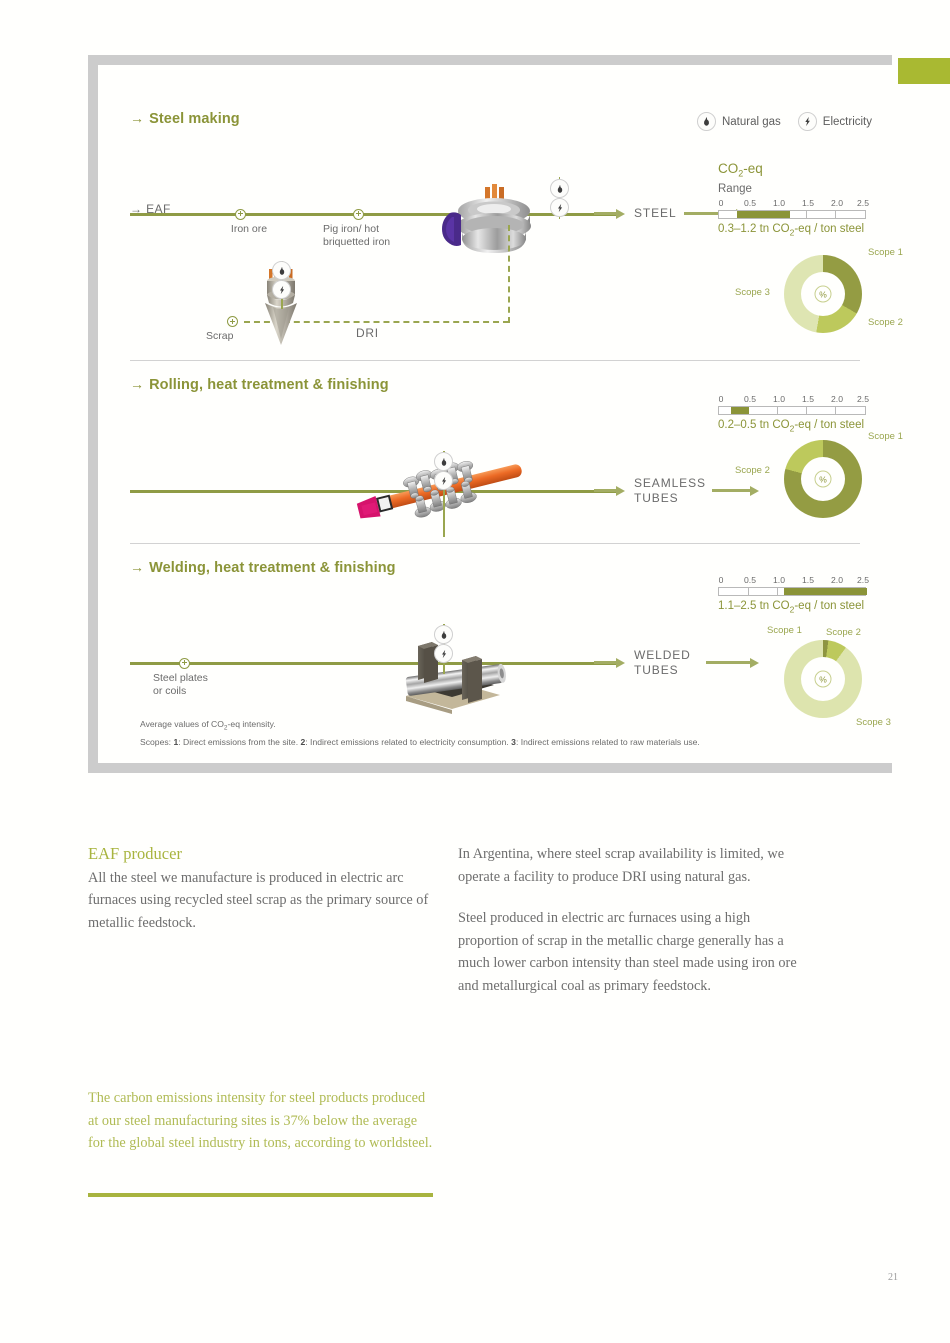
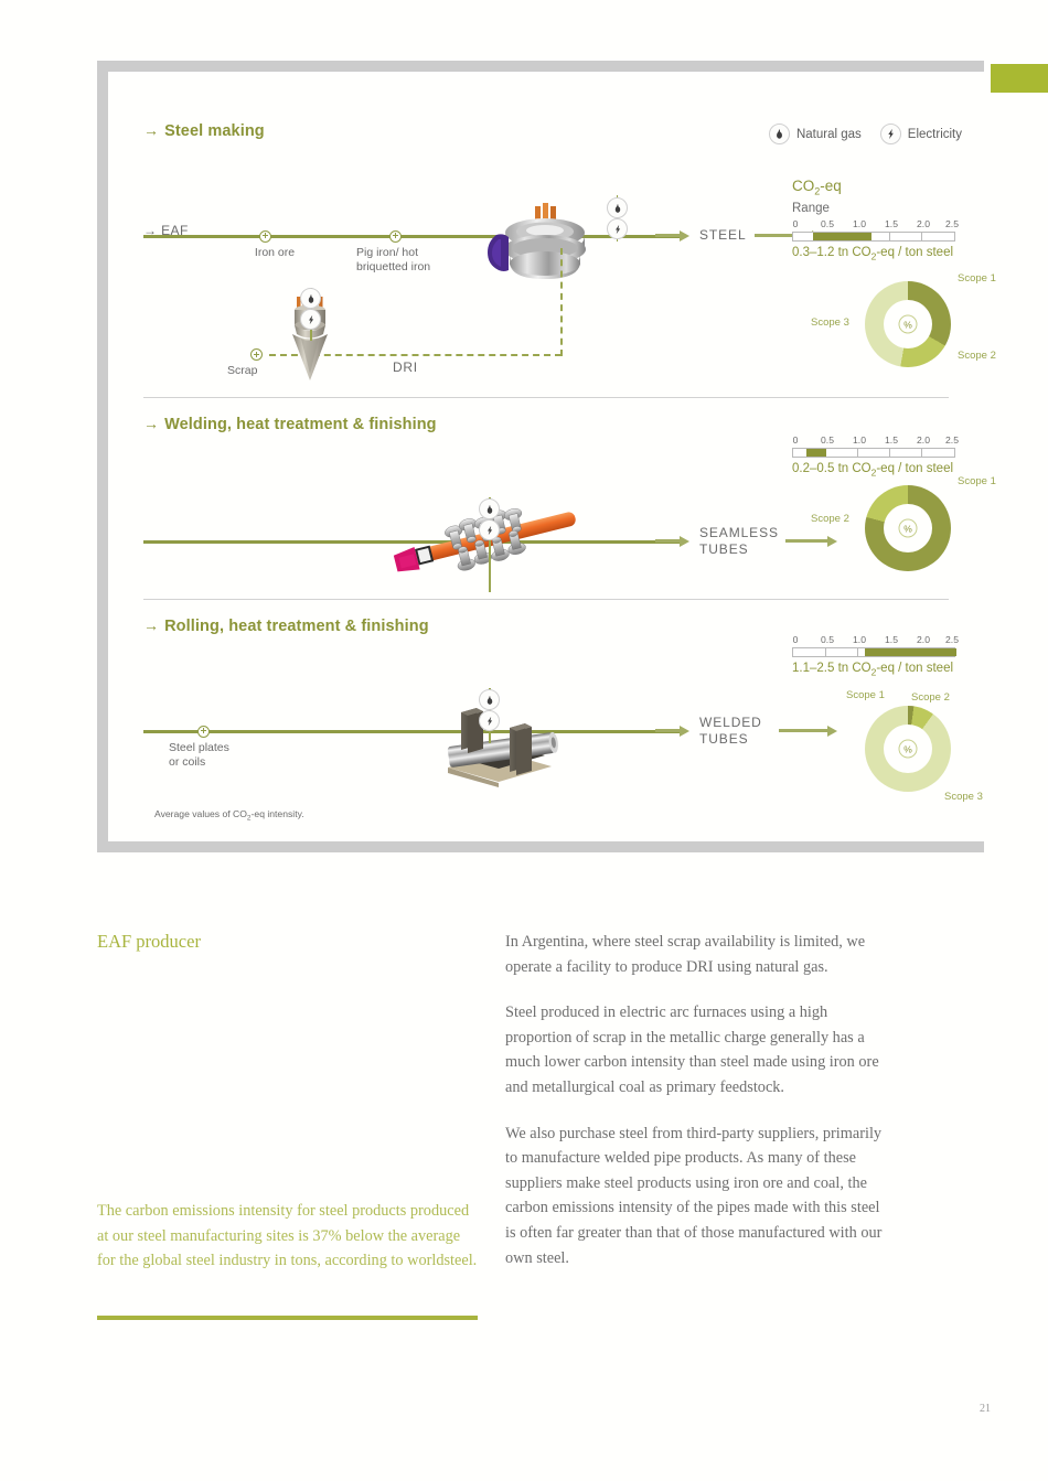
  Natural gas
  Electricity
  → Steel making
  → EAF
  Iron ore
  Pig iron/ hot
  briquetted iron
  Scrap
  DRI
  STEEL
  CO2-eq
  Range
  0
  0.5
  1.0
  1.5
  2.0
  2.5
  0.3–1.2 tn CO2-eq / ton steel
  %
  Scope 1
  Scope 2
  Scope 3
- → Rolling, heat treatment & finishing
+ → Welding, heat treatment & finishing
  SEAMLESS
  TUBES
  0
  0.5
  1.0
  1.5
  2.0
  2.5
  0.2–0.5 tn CO2-eq / ton steel
  %
  Scope 1
  Scope 2
- → Welding, heat treatment & finishing
+ → Rolling, heat treatment & finishing
  Steel plates
  or coils
  WELDED
  TUBES
  0
  0.5
  1.0
  1.5
  2.0
  2.5
  1.1–2.5 tn CO2-eq / ton steel
  %
  Scope 1
  Scope 2
  Scope 3
  Average values of CO -eq intensity.
- Scopes: 1: Direct emissions from the site. 2: Indirect emissions related to electricity consumption. 3: Indirect emissions related to raw materials use.
  EAF producer
- All the steel we manufacture is produced in electric arc furnaces using recycled steel scrap as the primary source of metallic feedstock.
  The carbon emissions intensity for steel products produced at our steel manufacturing sites is 37% below the average for the global steel industry in tons, according to worldsteel.
  In Argentina, where steel scrap availability is limited, we operate a facility to produce DRI using natural gas.
  Steel produced in electric arc furnaces using a high proportion of scrap in the metallic charge generally has a much lower carbon intensity than steel made using iron ore and metallurgical coal as primary feedstock.
+ We also purchase steel from third-party suppliers, primarily to manufacture welded pipe products. As many of these suppliers make steel products using iron ore and coal, the carbon emissions intensity of the pipes made with this steel is often far greater than that of those manufactured with our own steel.
  21
